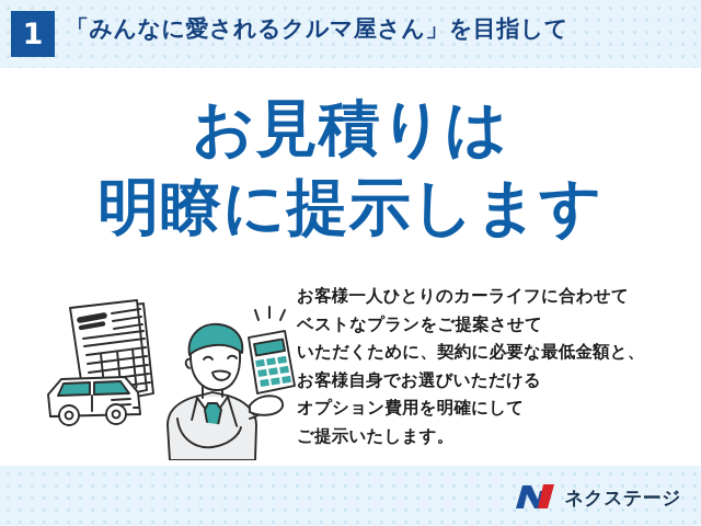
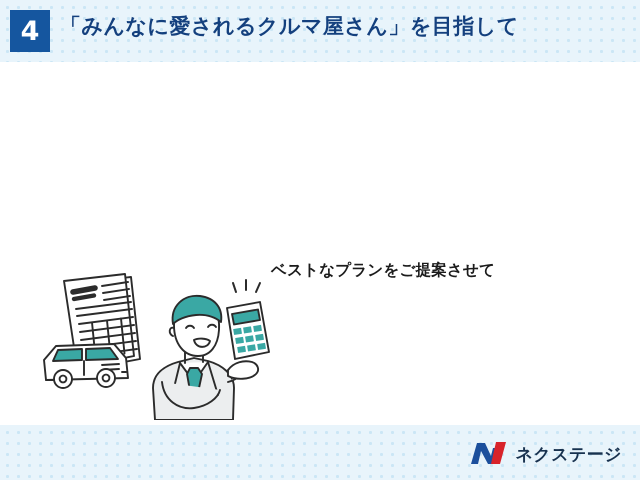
- 1
+ 4
  「みんなに愛されるクルマ屋さん」を目指して
- お見積りは
- 明瞭に提示します
- お客様一人ひとりのカーライフに合わせて
  ベストなプランをご提案させて
- いただくために、契約に必要な最低金額と、
- お客様自身でお選びいただける
- オプション費用を明確にして
- ご提示いたします。
  ネクステージ
